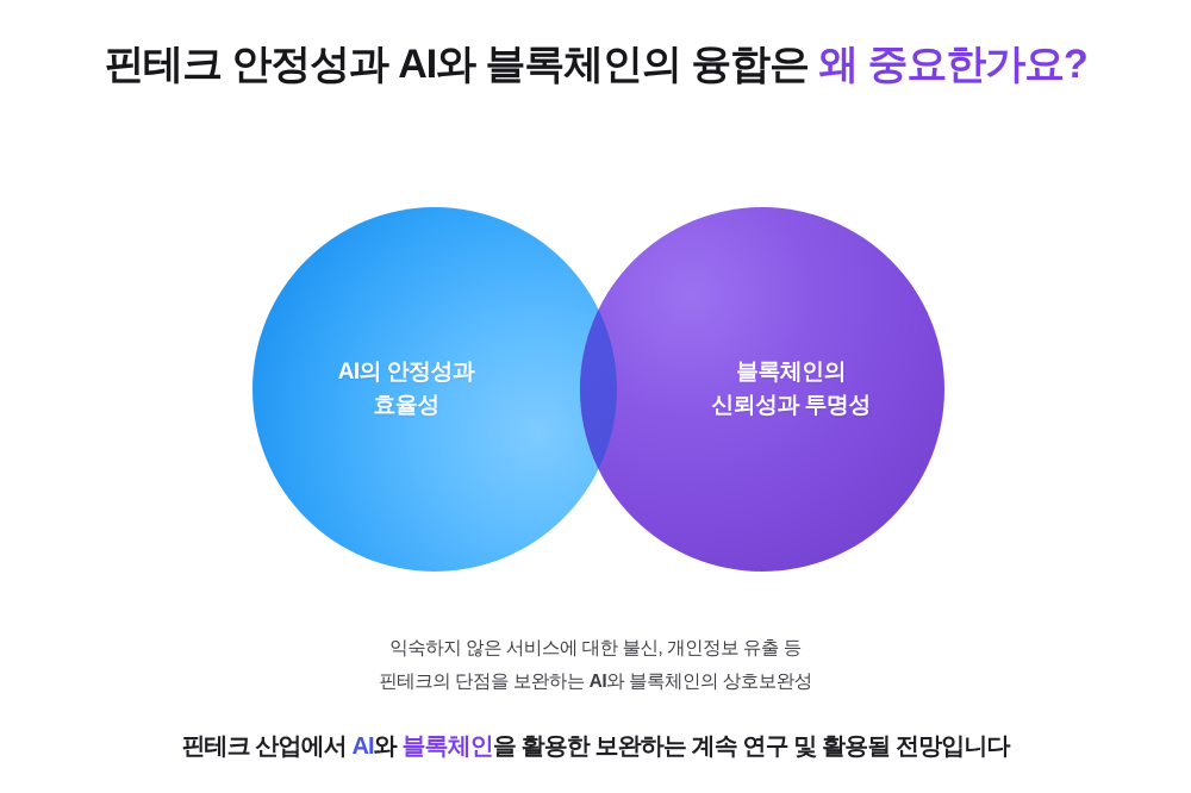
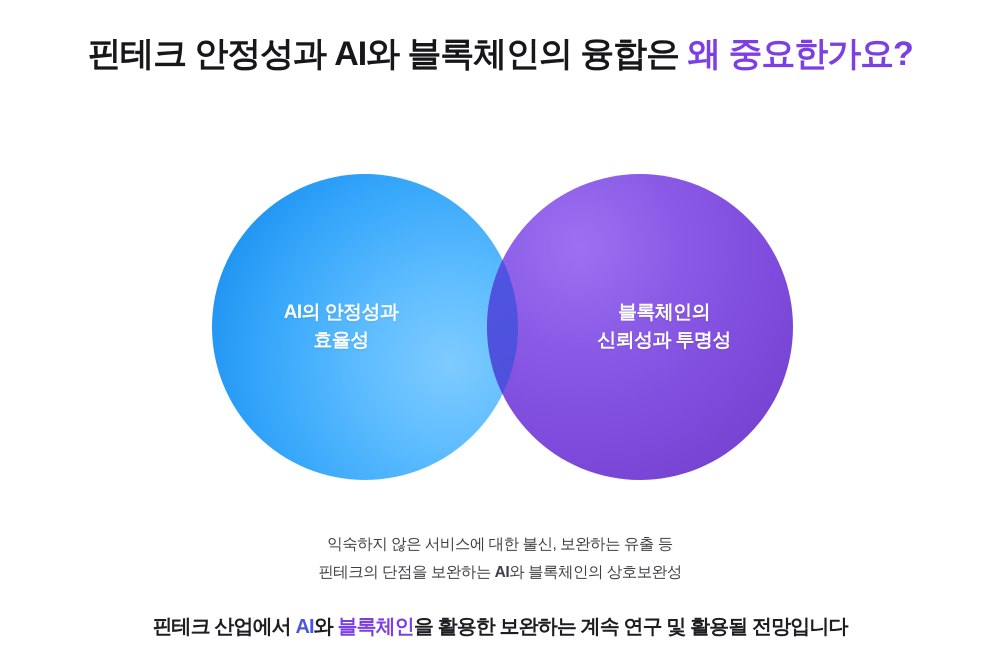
  핀테크 안정성과 AI와 블록체인의 융합은 왜 중요한가요?
  AI의 안정성과
  효율성
  블록체인의
  신뢰성과 투명성
- 익숙하지 않은 서비스에 대한 불신, 개인정보 유출 등
+ 익숙하지 않은 서비스에 대한 불신, 보완하는 유출 등
  핀테크의 단점을 보완하는 AI와 블록체인의 상호보완성
  핀테크 산업에서 AI와 블록체인을 활용한 보완하는 계속 연구 및 활용될 전망입니다
